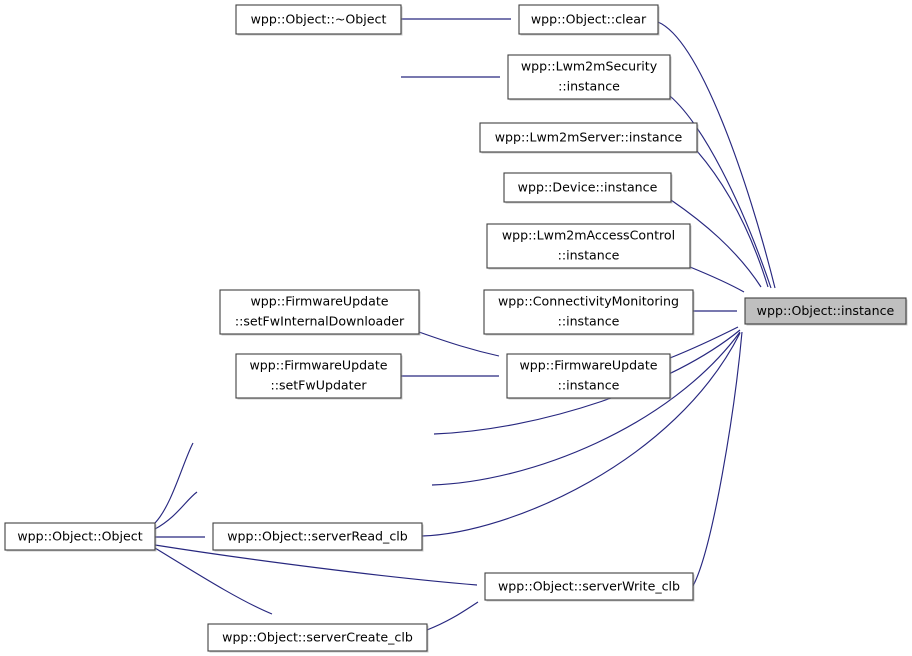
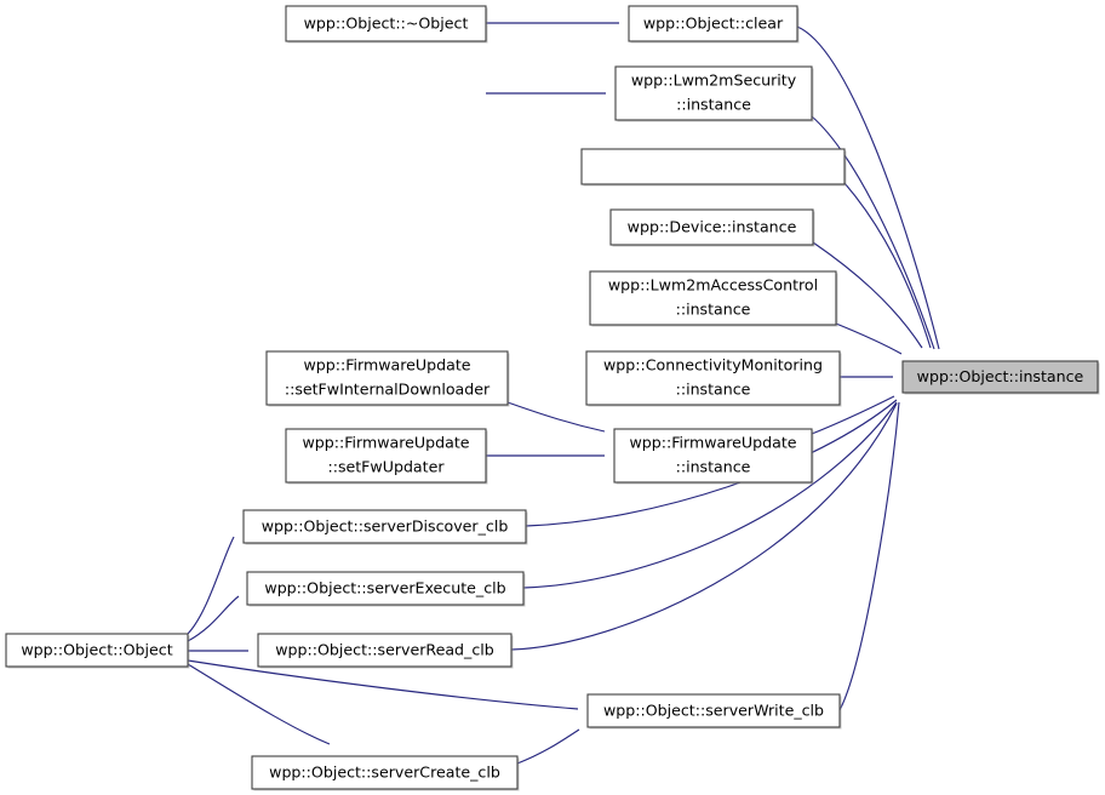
  wpp::Object::~Object
  wpp::Object::clear
  wpp::Lwm2mSecurity
  ::instance
- wpp::Lwm2mServer::instance
  wpp::Device::instance
  wpp::Lwm2mAccessControl
  ::instance
  wpp::ConnectivityMonitoring
  ::instance
  wpp::FirmwareUpdate
  ::setFwInternalDownloader
  wpp::FirmwareUpdate
  ::setFwUpdater
  wpp::FirmwareUpdate
  ::instance
  wpp::Object::instance
+ wpp::Object::serverDiscover_clb
+ wpp::Object::serverExecute_clb
  wpp::Object::Object
  wpp::Object::serverRead_clb
  wpp::Object::serverWrite_clb
  wpp::Object::serverCreate_clb
